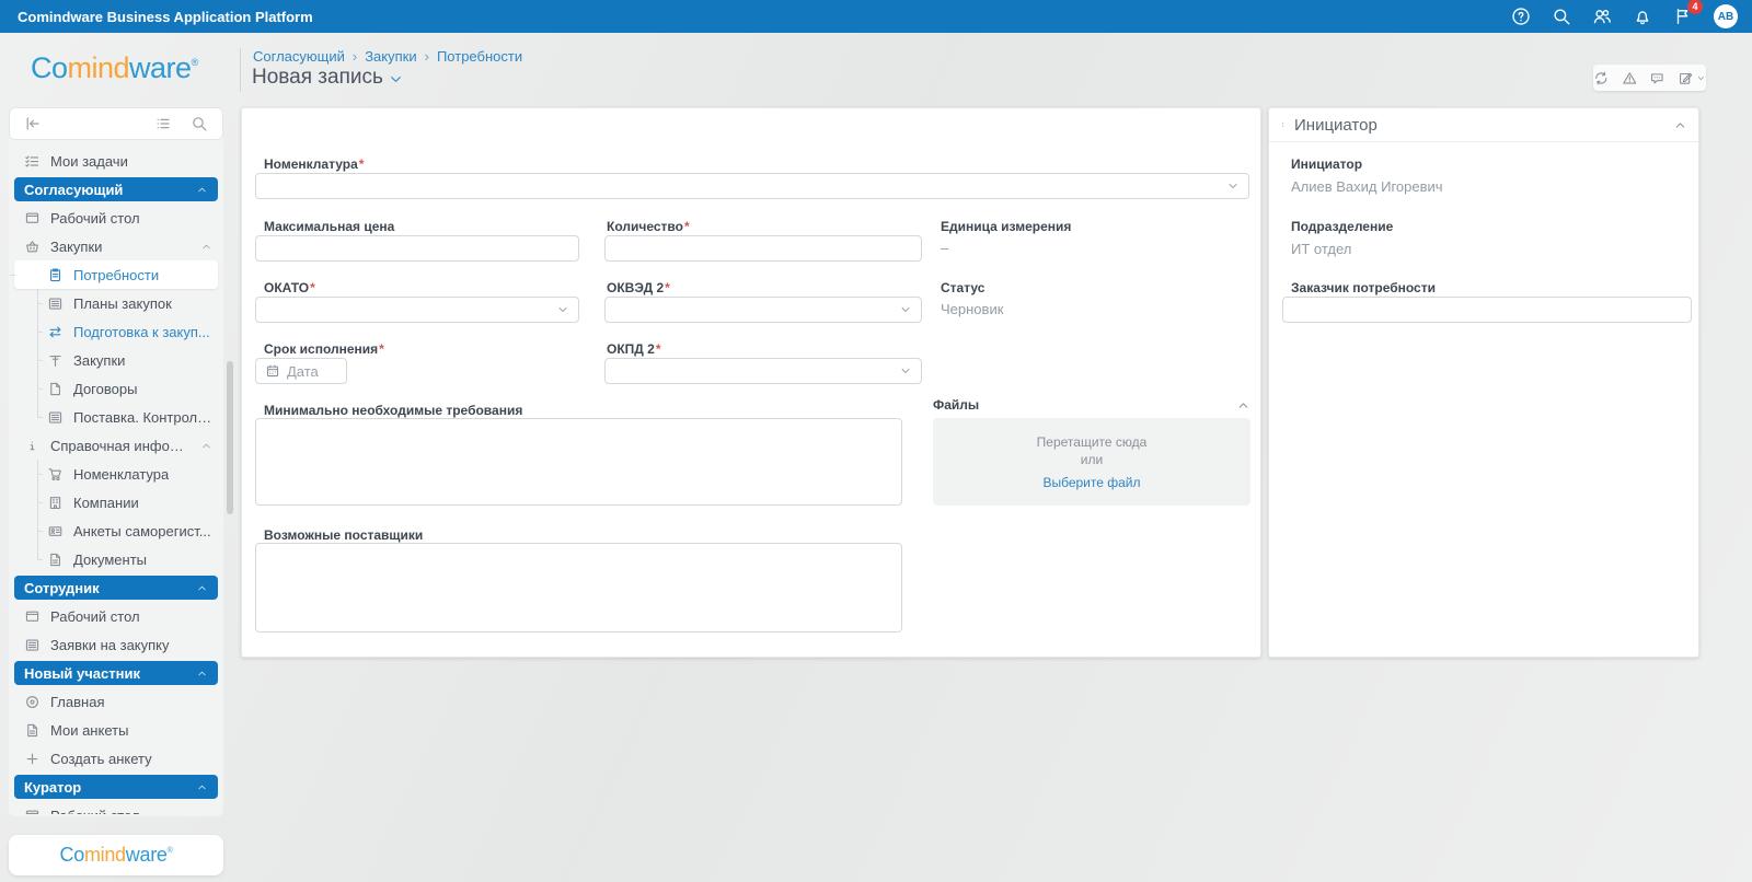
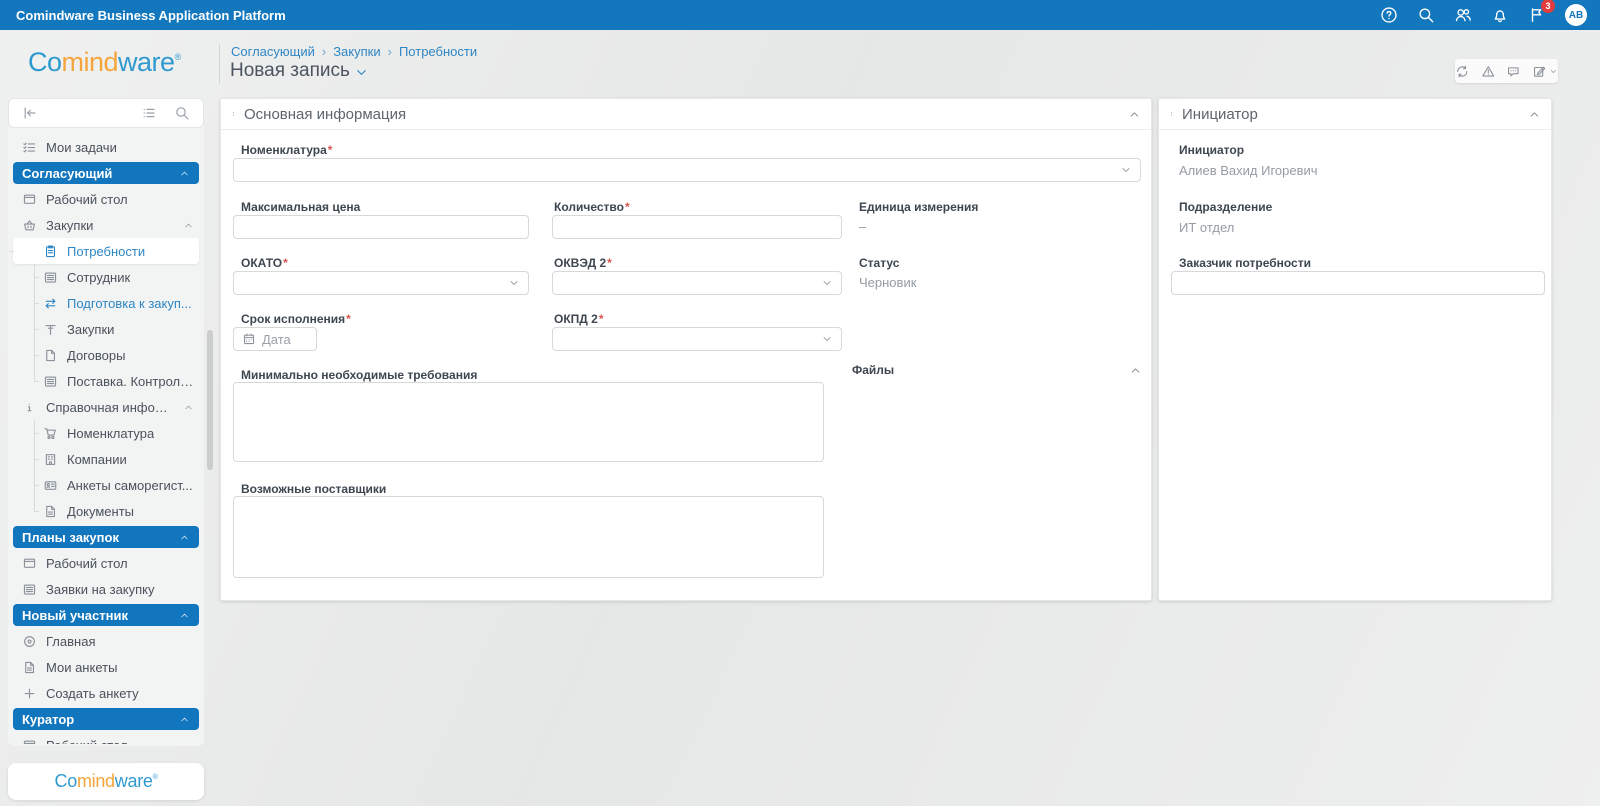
  Comindware Business Application Platform
- 4
+ 3
  AB
  Comindware®
  Согласующий
  ›
  Закупки
  ›
  Потребности
  Новая запись
  Мои задачи
  Согласующий
  Рабочий стол
  Закупки
  Потребности
- Планы закупок
+ Сотрудник
  Подготовка к закуп...
  Закупки
  Договоры
  Поставка. Контроль..
  Справочная информ
  Номенклатура
  Компании
  Анкеты саморегист...
  Документы
- Сотрудник
+ Планы закупок
  Рабочий стол
  Заявки на закупку
  Новый участник
  Главная
  Мои анкеты
  Создать анкету
  Куратор
  Comindware
+ Основная информация
  Номенклатура*
  Максимальная цена
  Количество*
  Единица измерения
  –
  ОКАТО*
  ОКВЭД 2*
  Статус
  Черновик
  Срок исполнения*
  ОКПД 2*
  Дата
  Минимально необходимые требования
  Файлы
- Перетащите сюда
- или
- Выберите файл
  Возможные поставщики
  Инициатор
  Инициатор
  Алиев Вахид Игоревич
  Подразделение
  ИТ отдел
  Заказчик потребности
